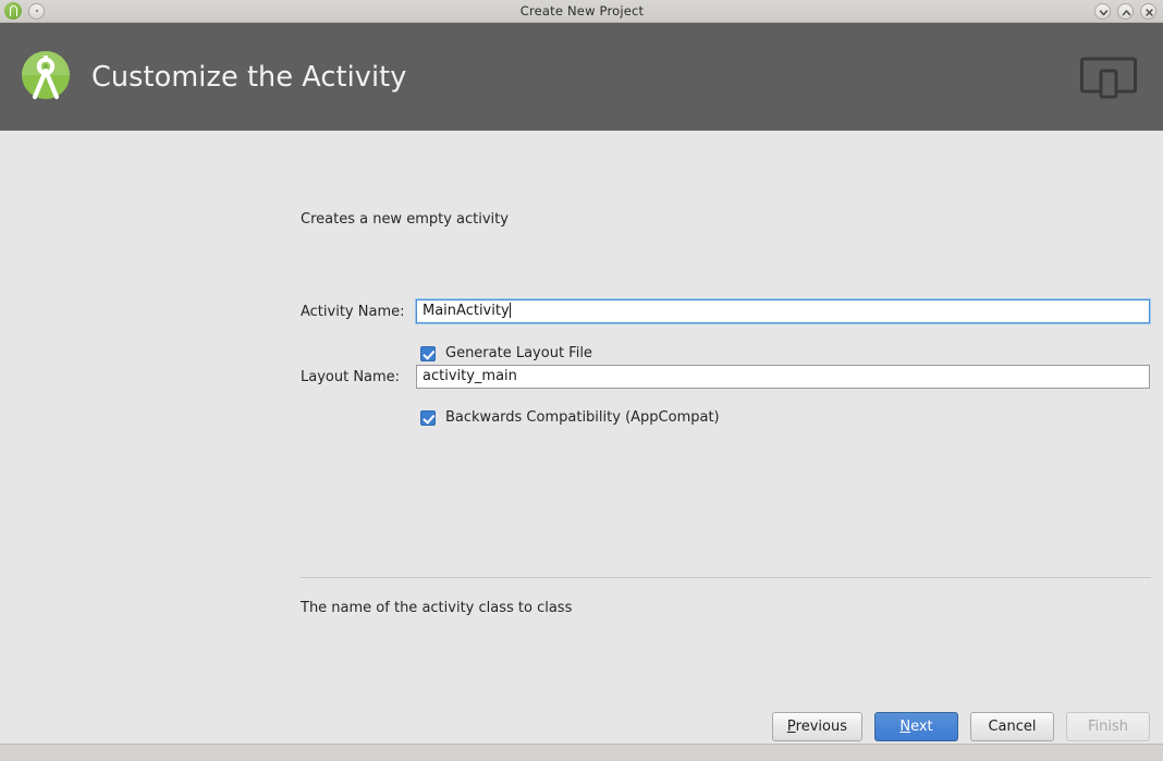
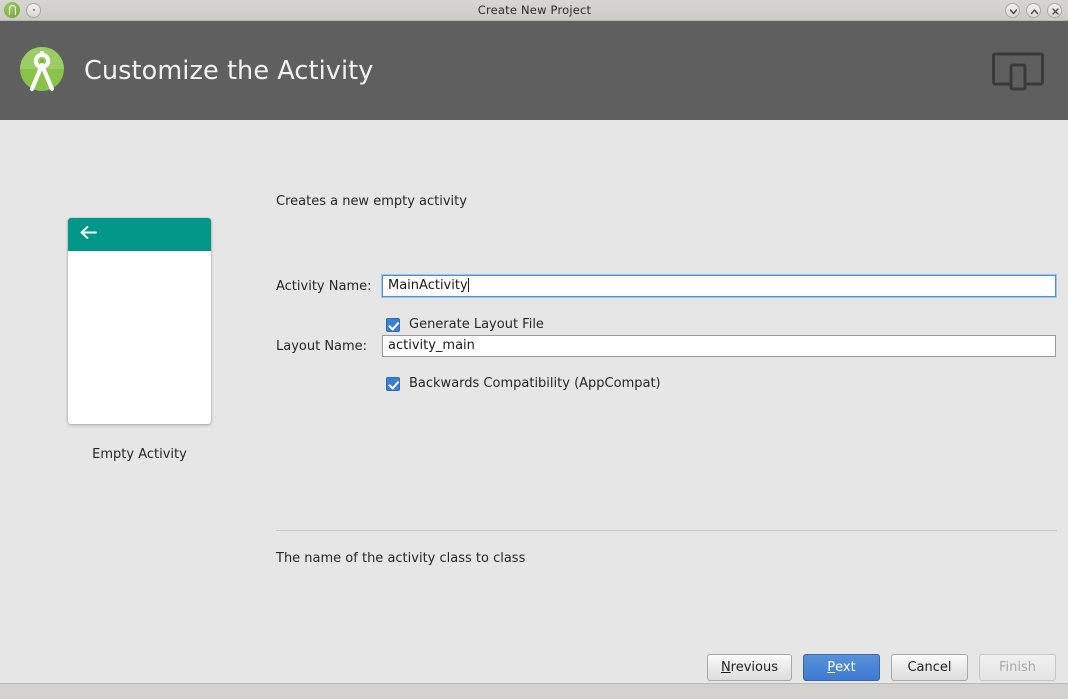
  Create New Project
  Customize the Activity
+ Empty Activity
  Creates a new empty activity
  Activity Name:
  MainActivity
  Generate Layout File
  Layout Name:
  activity_main
  Backwards Compatibility (AppCompat)
  The name of the activity class to class
- P
+ N
  revious
- N
+ P
  ext
  Cancel
  Finish
